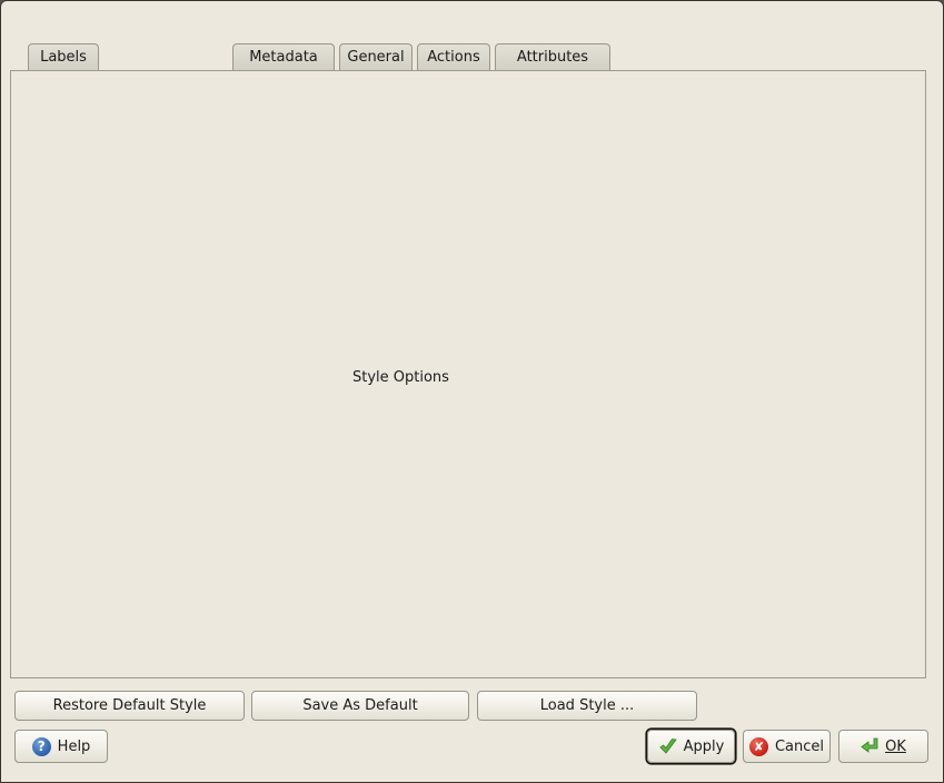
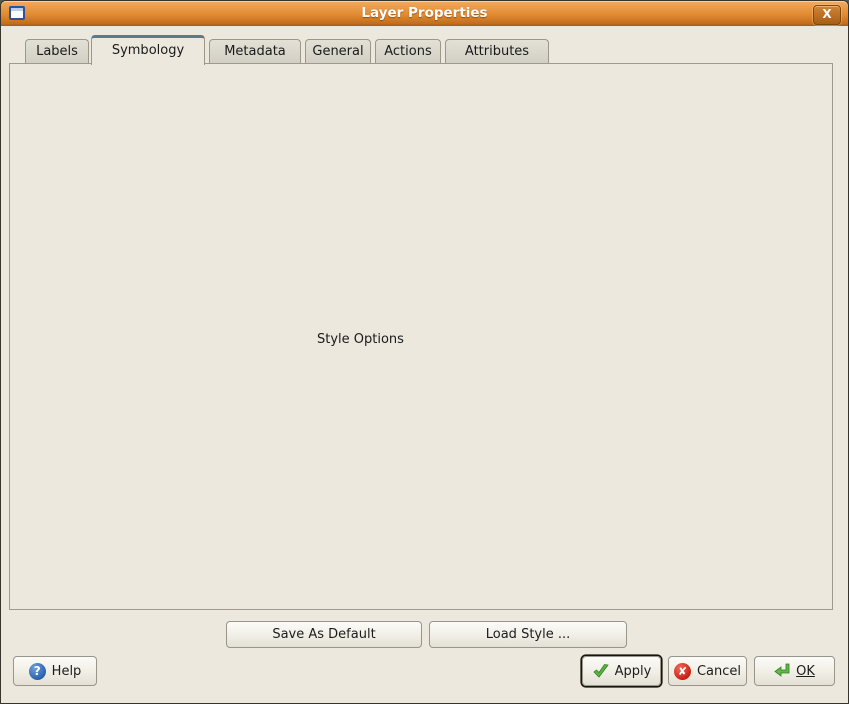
+ Layer Properties
+ X
  Labels
+ Symbology
  Metadata
  General
  Actions
  Attributes
  Style Options
- Restore Default Style
  Save As Default
  Load Style ...
  ?
  Help
  Apply
  ✘
  Cancel
  OK
